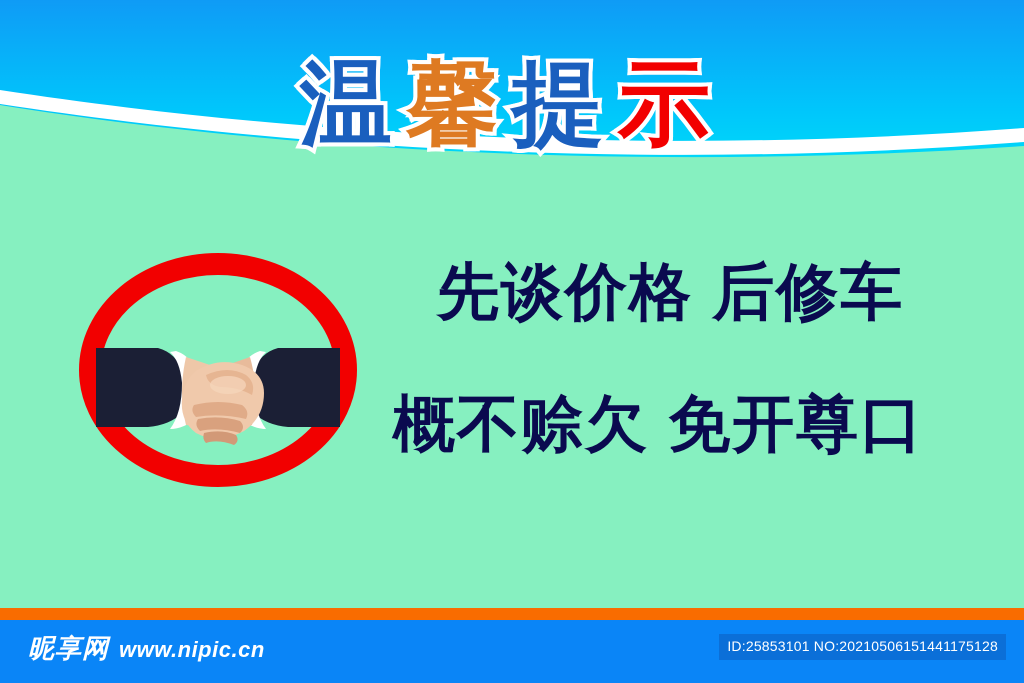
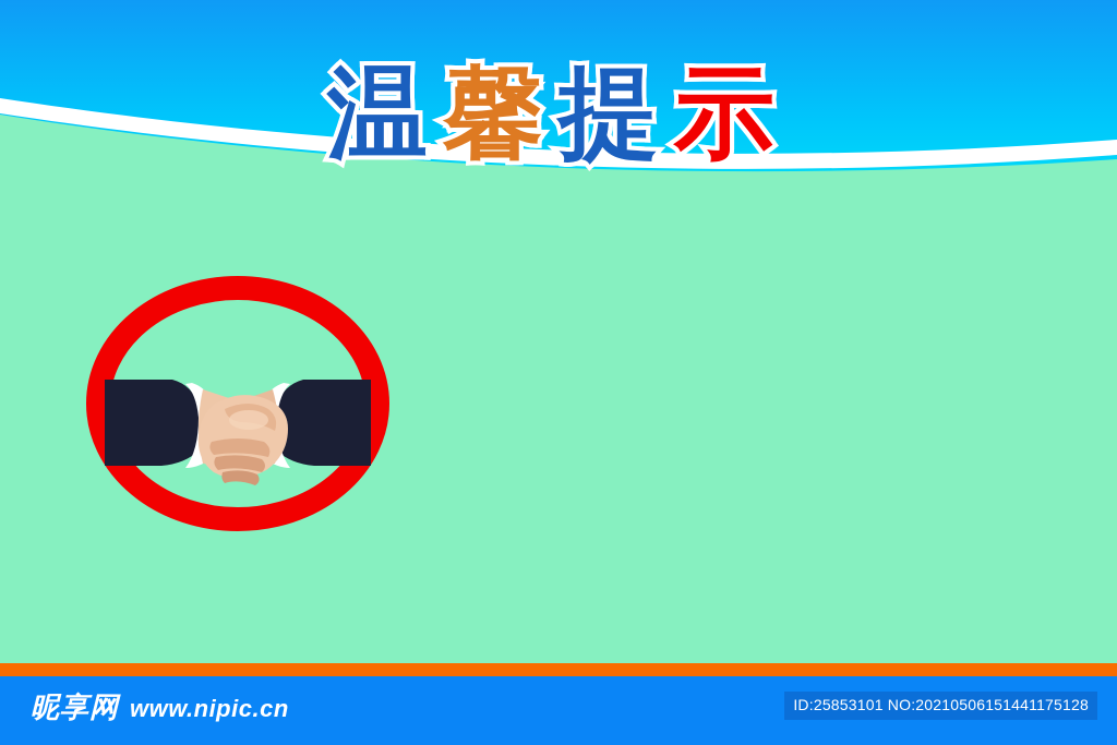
  温馨提示
- 先谈价格 后修车
- 概不赊欠 免开尊口
  昵享网
  www.nipic.cn
  ID:25853101 NO:20210506151441175128
